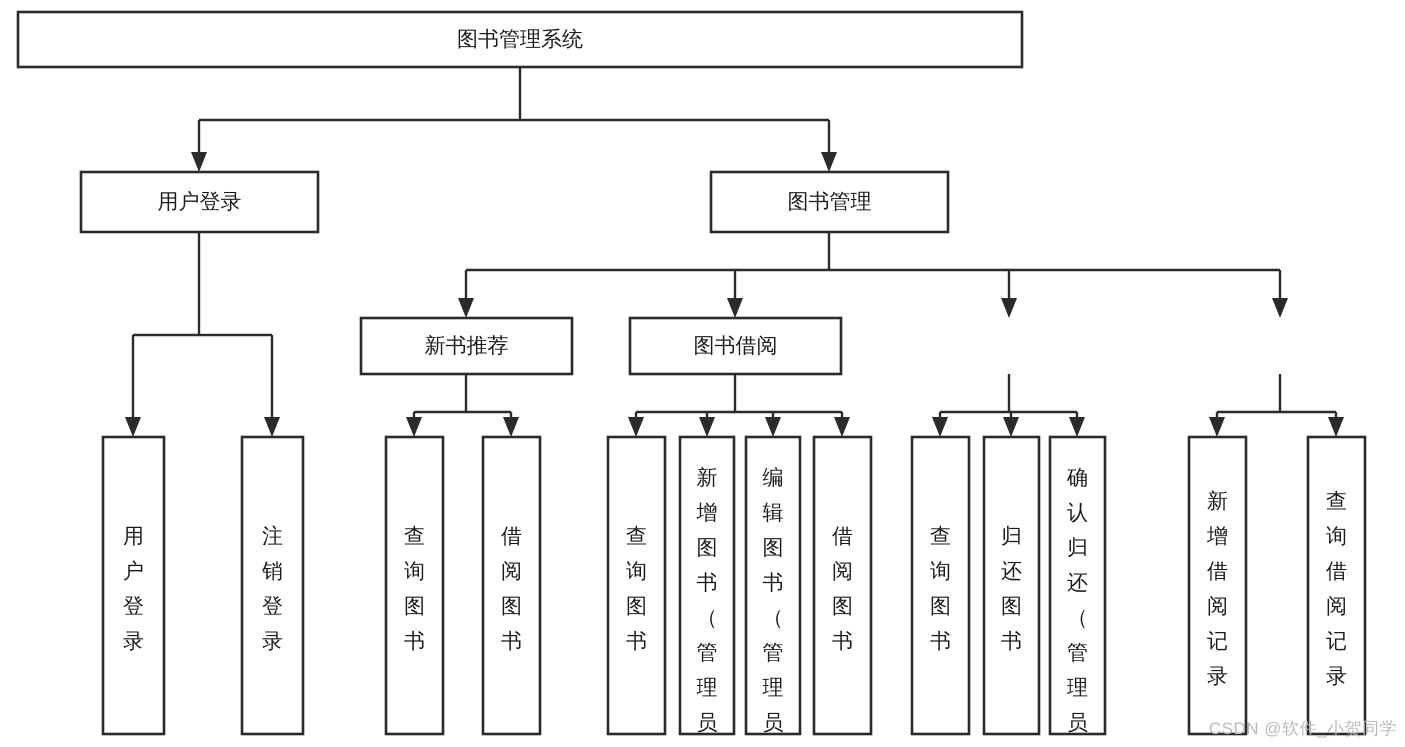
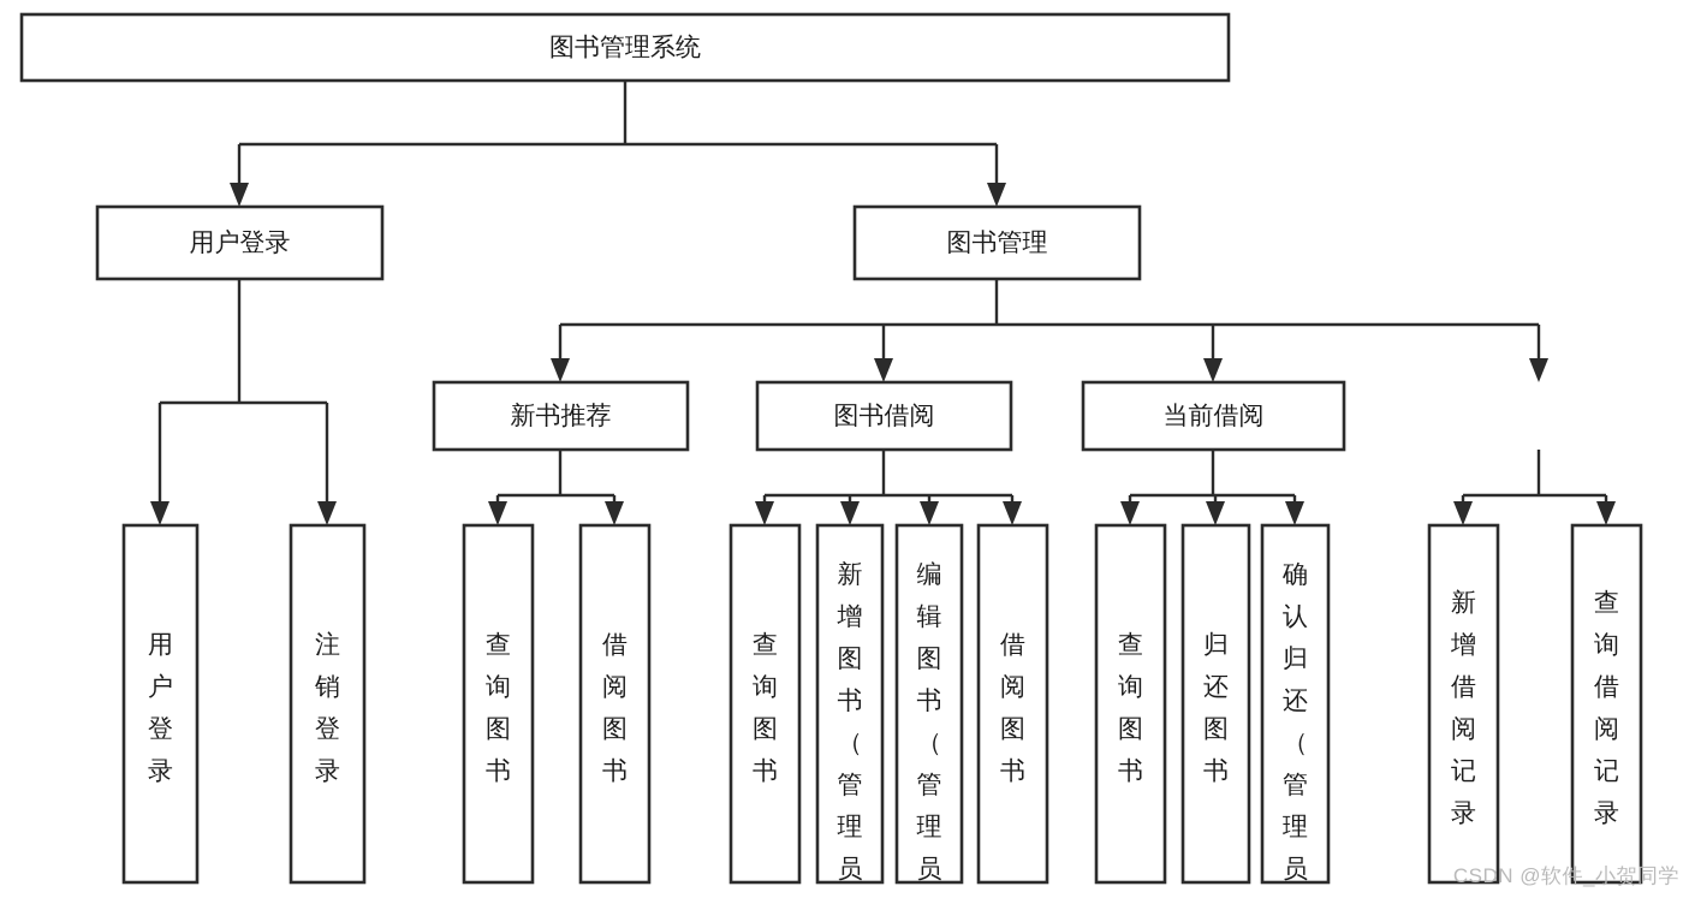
  图书管理系统
  用户登录
  图书管理
  新书推荐
  图书借阅
+ 当前借阅
  用户登录
  注销登录
  查询图书
  借阅图书
  查询图书
  新增图书（管理员
  编辑图书（管理员
  借阅图书
  查询图书
  归还图书
  确认归还（管理员
  新增借阅记录
  查询借阅记录
  CSDN @软件_小贺同学
